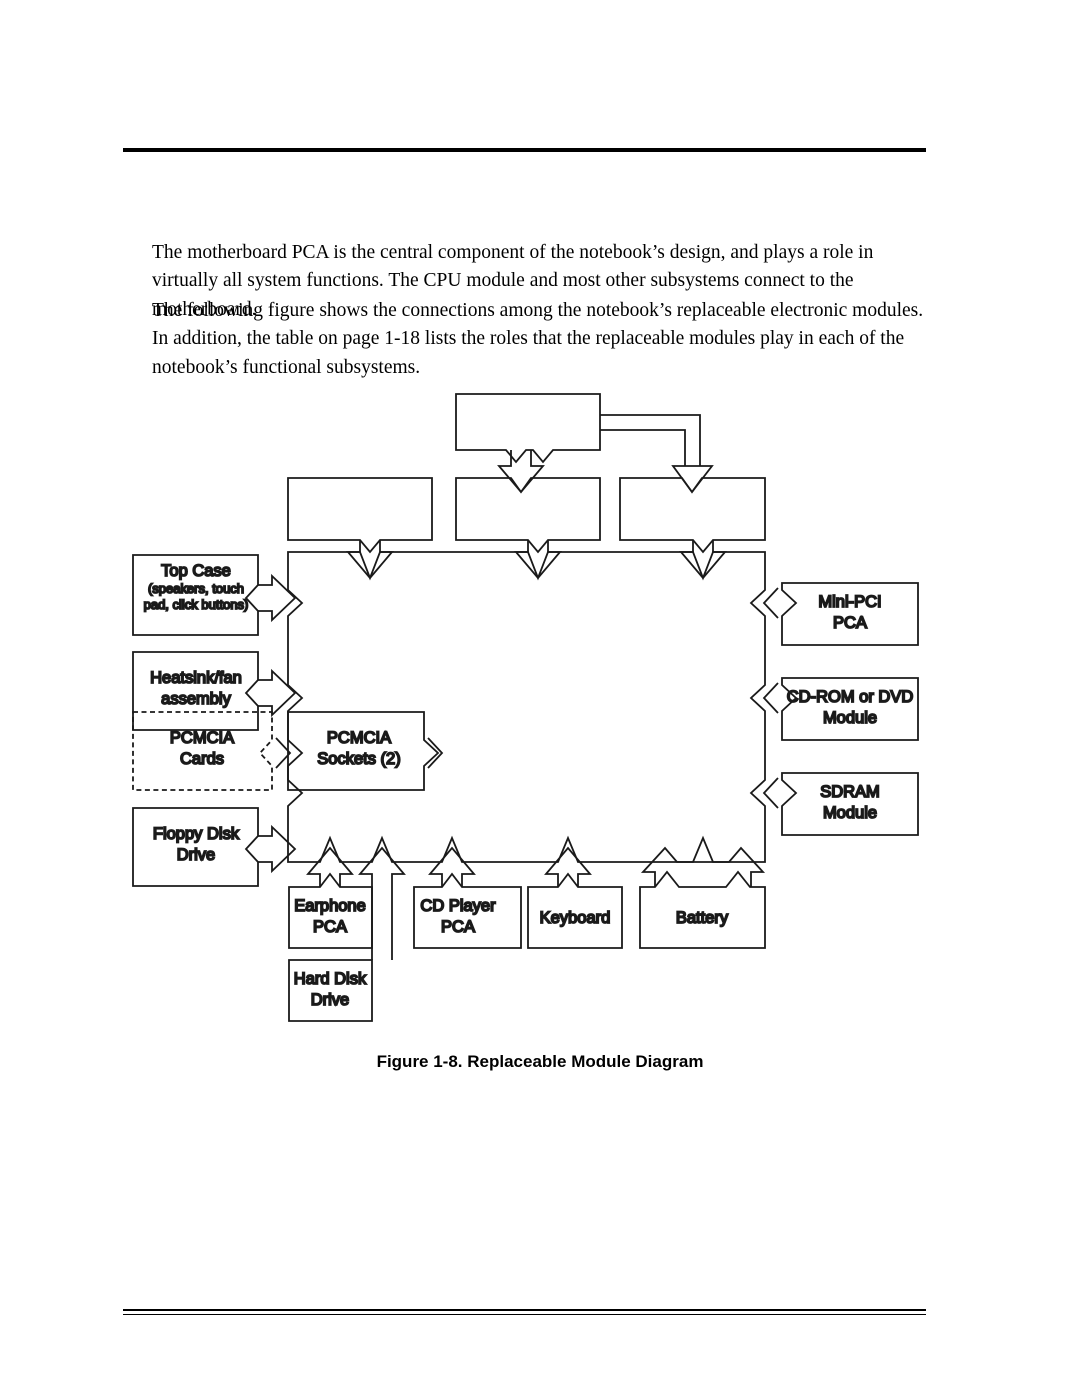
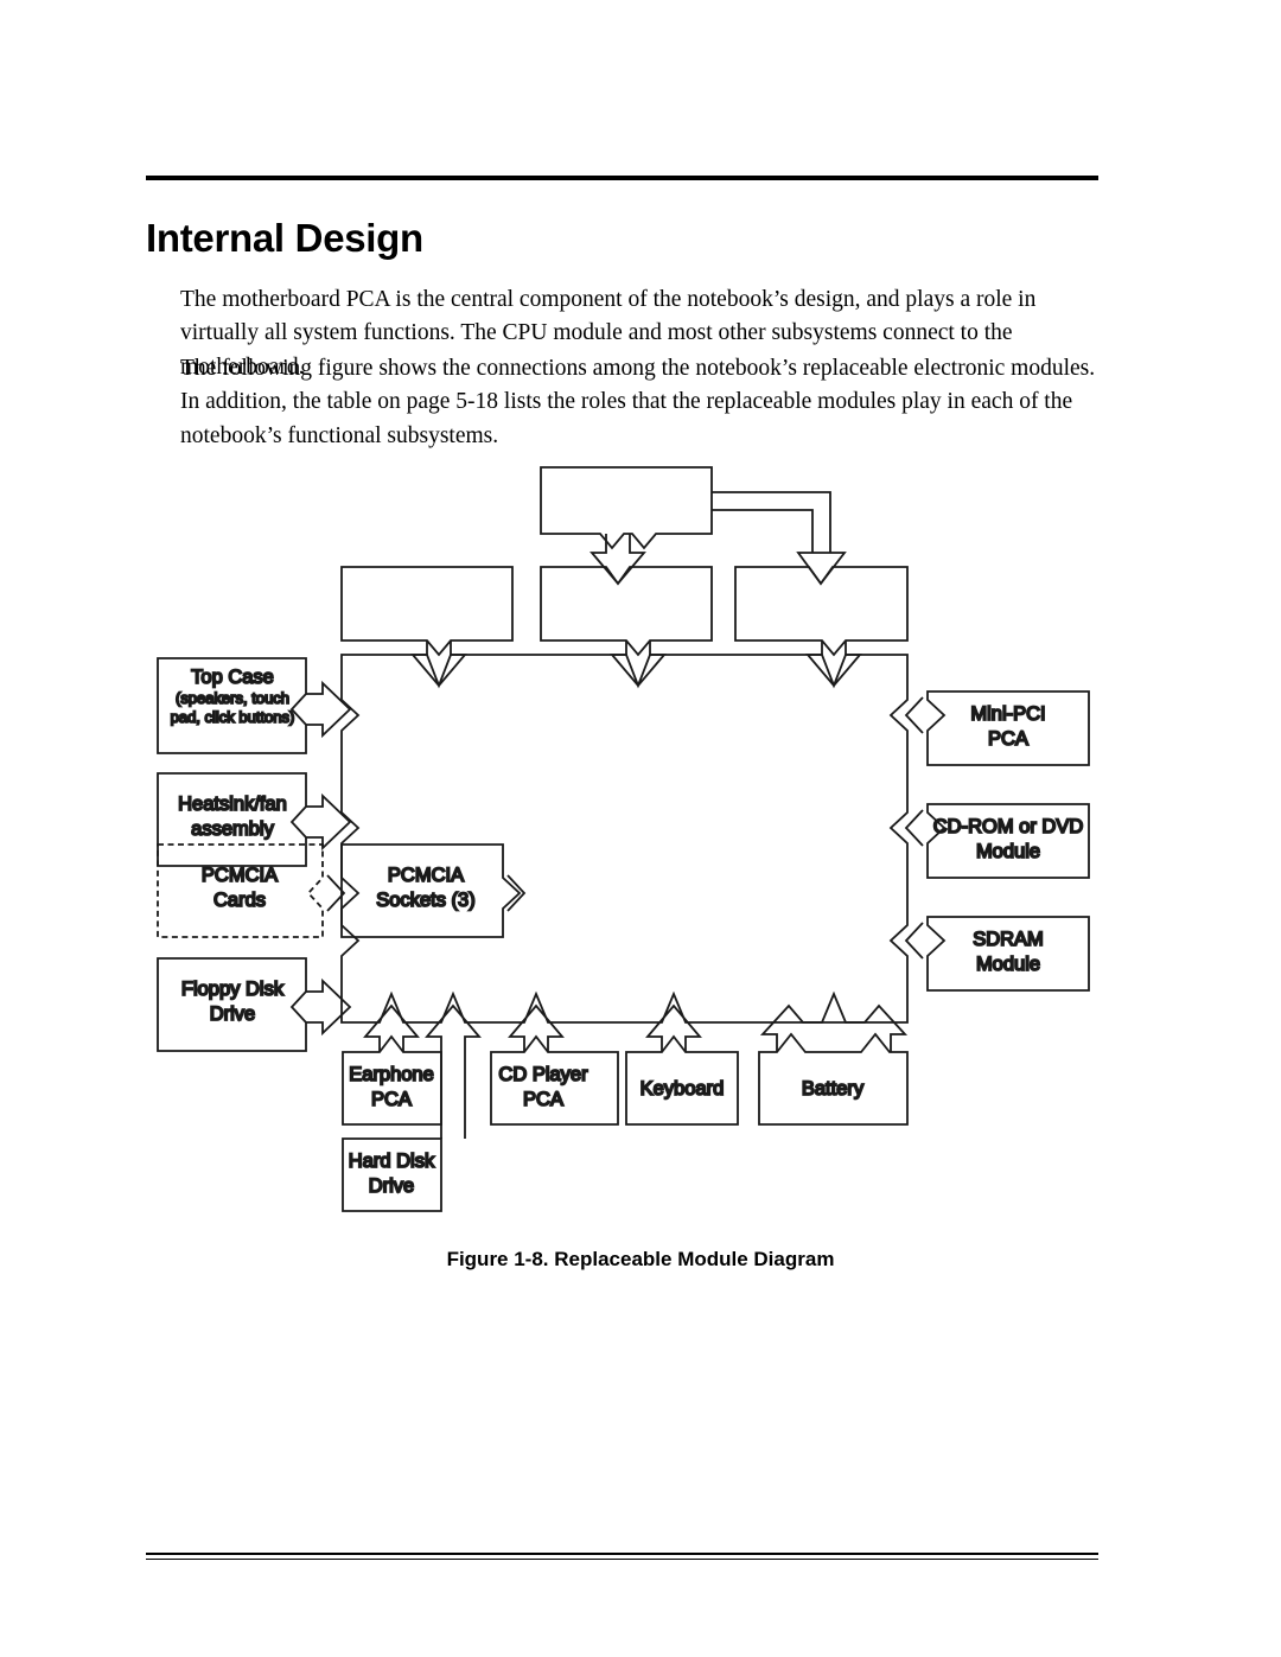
+ Internal Design
  The motherboard PCA is the central component of the notebook’s design, and plays a role in virtually all system functions. The CPU module and most other subsystems connect to the motherboard.
- The following figure shows the connections among the notebook’s replaceable electronic modules. In addition, the table on page 1-18 lists the roles that the replaceable modules play in each of the notebook’s functional subsystems.
+ The following figure shows the connections among the notebook’s replaceable electronic modules. In addition, the table on page 5-18 lists the roles that the replaceable modules play in each of the notebook’s functional subsystems.
  Top Case
  (speakers, touch
  pad, click buttons)
  Heatsink/fan
  assembly
  PCMCIA
  Cards
  PCMCIA
- Sockets (2)
+ Sockets (3)
  Floppy Disk
  Drive
  Mini-PCI
  PCA
  CD-ROM or DVD
  Module
  SDRAM
  Module
  Earphone
  PCA
  CD Player
  PCA
  Keyboard
  Battery
  Hard Disk
  Drive
  Figure 1-8. Replaceable Module Diagram
